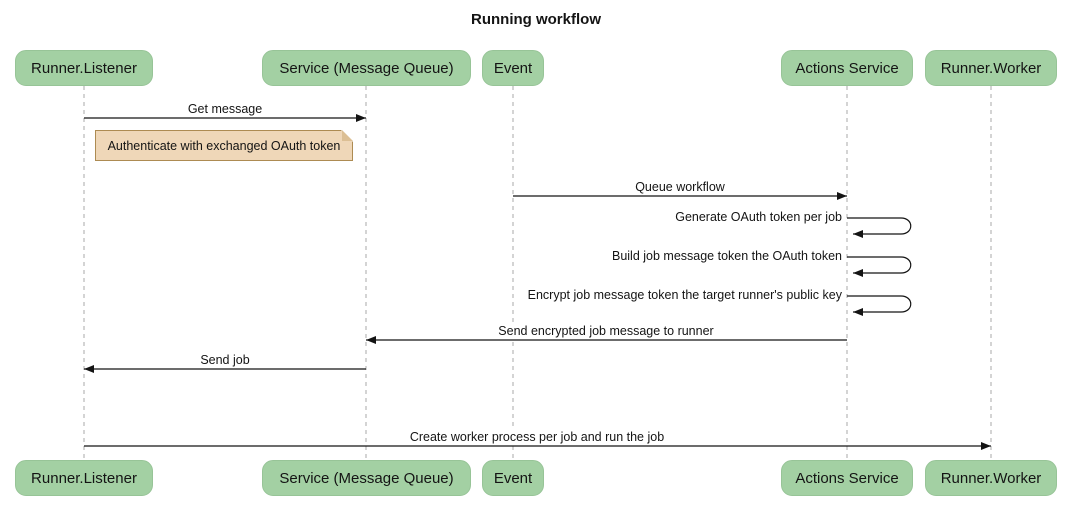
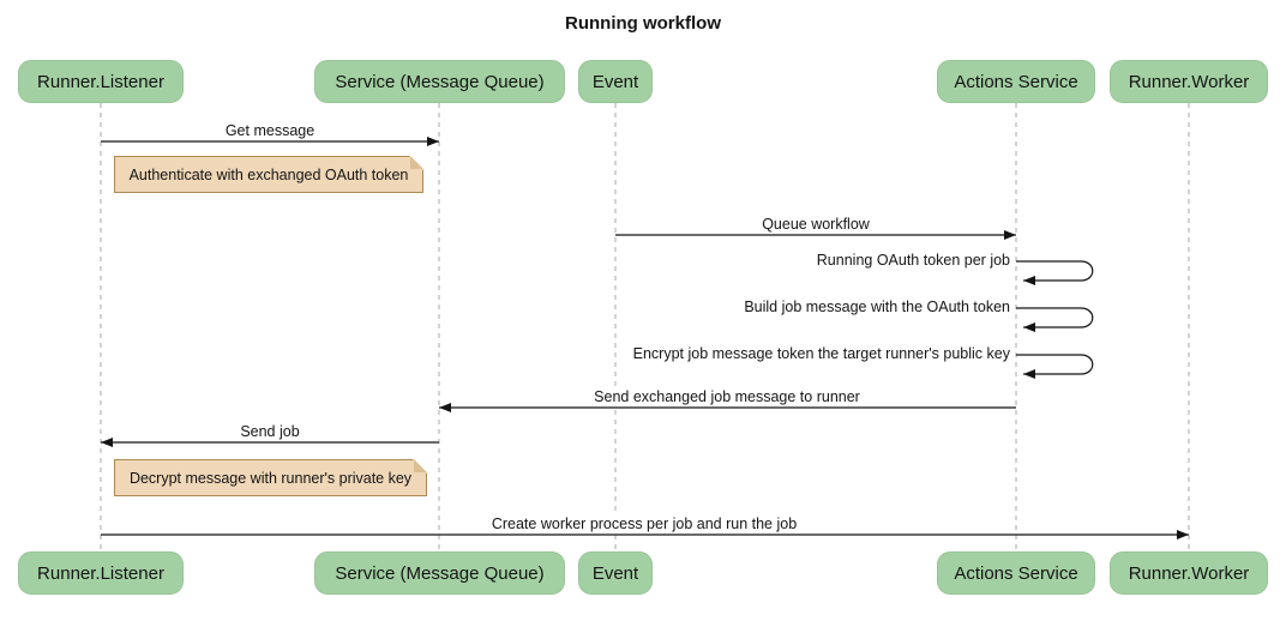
  Running workflow
  Runner.Listener
  Service (Message Queue)
  Event
  Actions Service
  Runner.Worker
  Runner.Listener
  Service (Message Queue)
  Event
  Actions Service
  Runner.Worker
  Get message
  Queue workflow
- Generate OAuth token per job
+ Running OAuth token per job
- Build job message token the OAuth token
+ Build job message with the OAuth token
  Encrypt job message token the target runner's public key
- Send encrypted job message to runner
+ Send exchanged job message to runner
  Send job
  Create worker process per job and run the job
  Authenticate with exchanged OAuth token
+ Decrypt message with runner's private key
